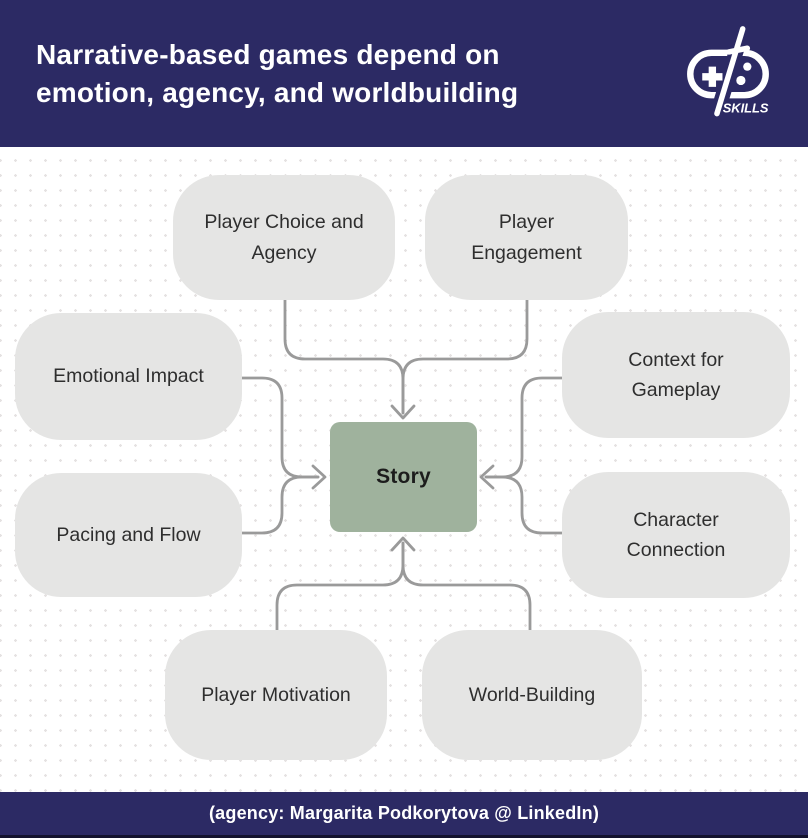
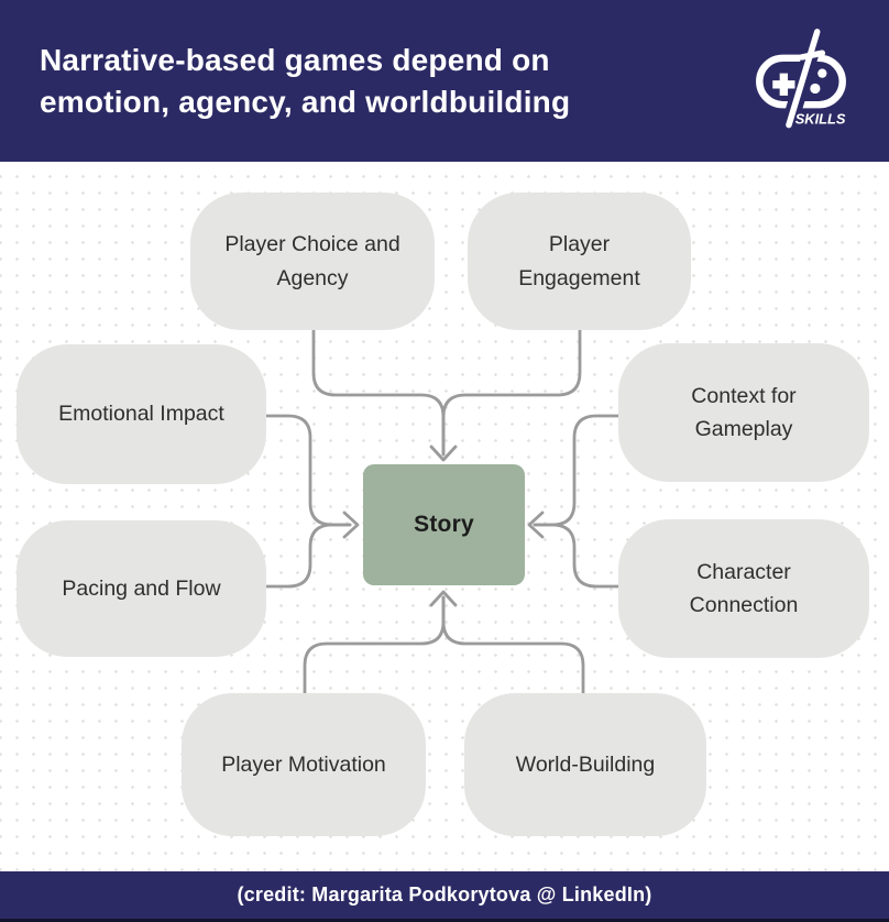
  Narrative-based games depend on
  emotion, agency, and worldbuilding
  SKILLS
  Player Choice and Agency
  Player Engagement
  Emotional Impact
  Pacing and Flow
  Context for Gameplay
  Character Connection
  Player Motivation
  World-Building
  Story
- (agency: Margarita Podkorytova @ LinkedIn)
+ (credit: Margarita Podkorytova @ LinkedIn)
